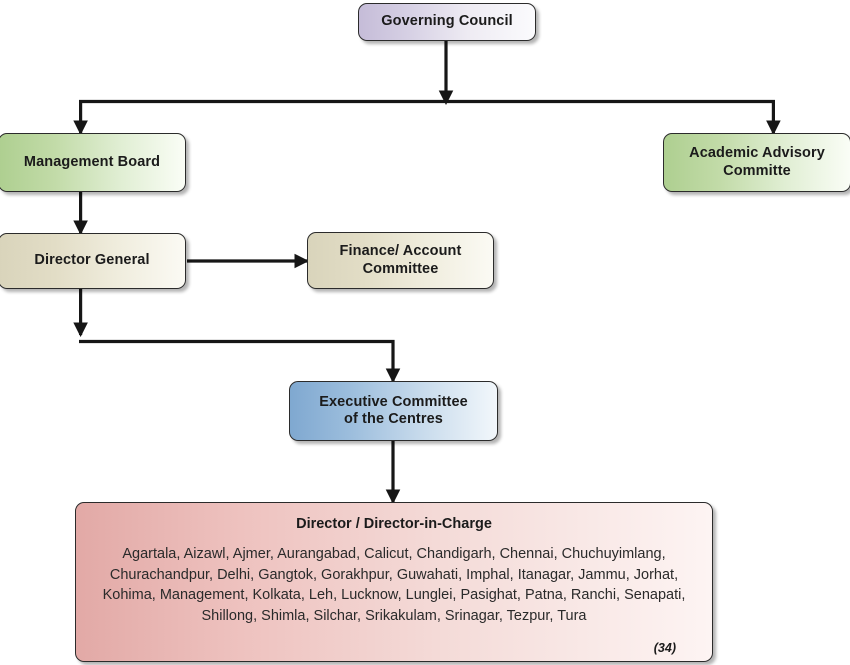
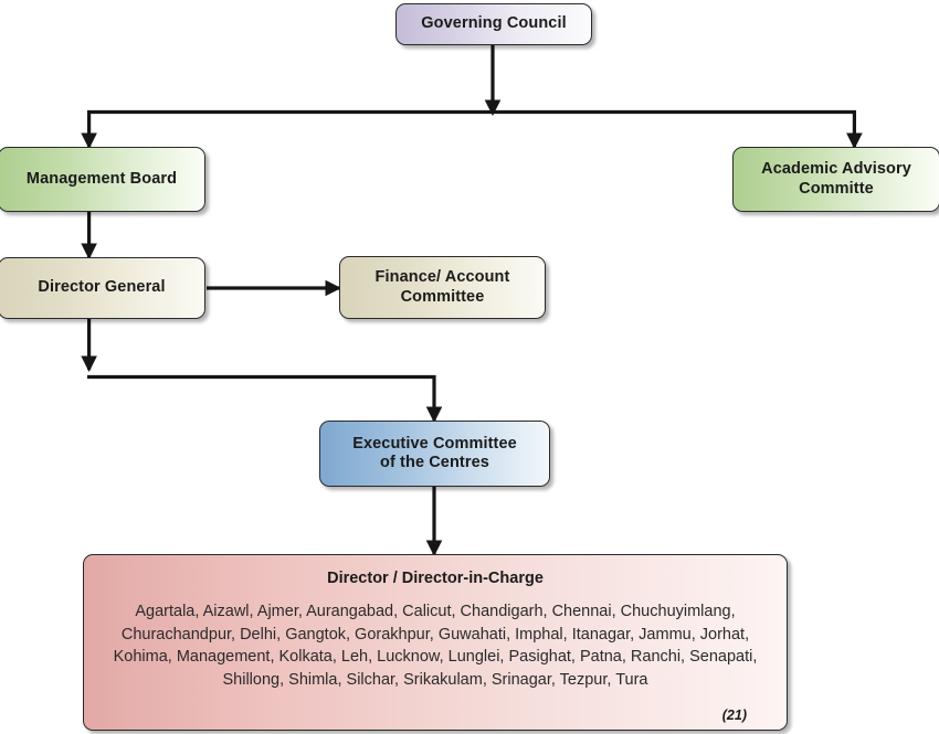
  Governing Council
  Management Board
  Academic Advisory
  Committe
  Director General
  Finance/ Account
  Committee
  Executive Committee
  of the Centres
  Director / Director-in-Charge
  Agartala, Aizawl, Ajmer, Aurangabad, Calicut, Chandigarh, Chennai, Chuchuyimlang, Churachandpur, Delhi, Gangtok, Gorakhpur, Guwahati, Imphal, Itanagar, Jammu, Jorhat, Kohima, Management, Kolkata, Leh, Lucknow, Lunglei, Pasighat, Patna, Ranchi, Senapati, Shillong, Shimla, Silchar, Srikakulam, Srinagar, Tezpur, Tura
- (34)
+ (21)
